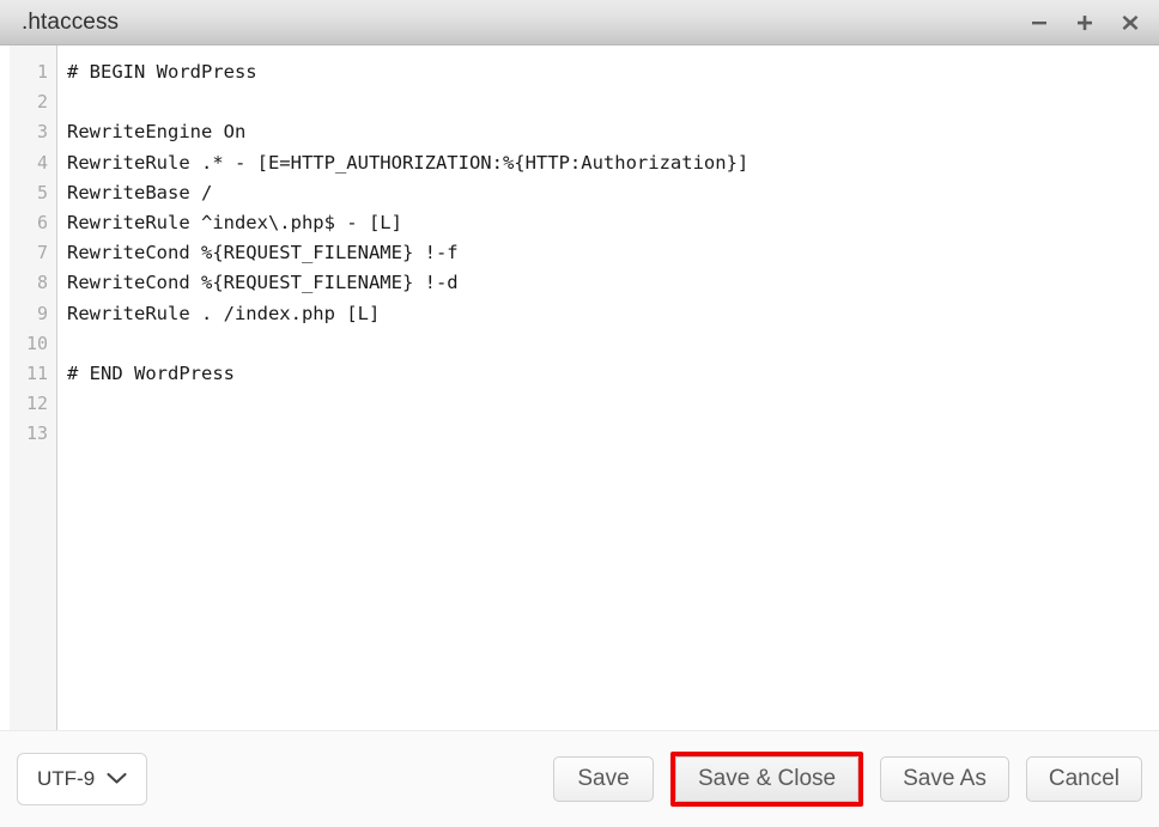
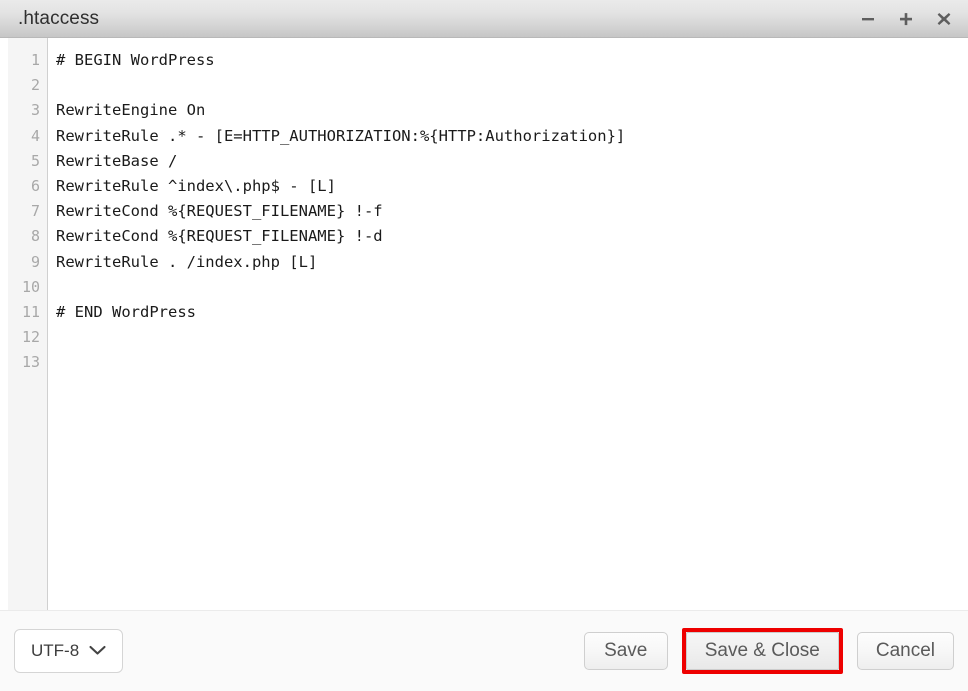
  .htaccess
  1
  2
  3
  4
  5
  6
  7
  8
  9
  10
  11
  12
  13
  # BEGIN WordPress
  RewriteEngine On
  RewriteRule .* - [E=HTTP_AUTHORIZATION:%{HTTP:Authorization}]
  RewriteBase /
  RewriteRule ^index\.php$ - [L]
  RewriteCond %{REQUEST_FILENAME} !-f
  RewriteCond %{REQUEST_FILENAME} !-d
  RewriteRule . /index.php [L]
  # END WordPress
- UTF-9
+ UTF-8
  Save
  Save & Close
- Save As
  Cancel
